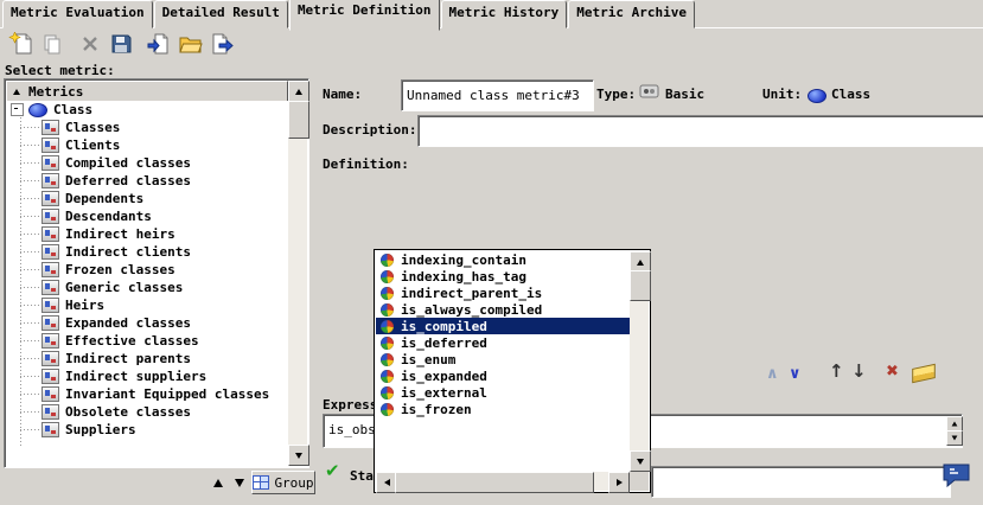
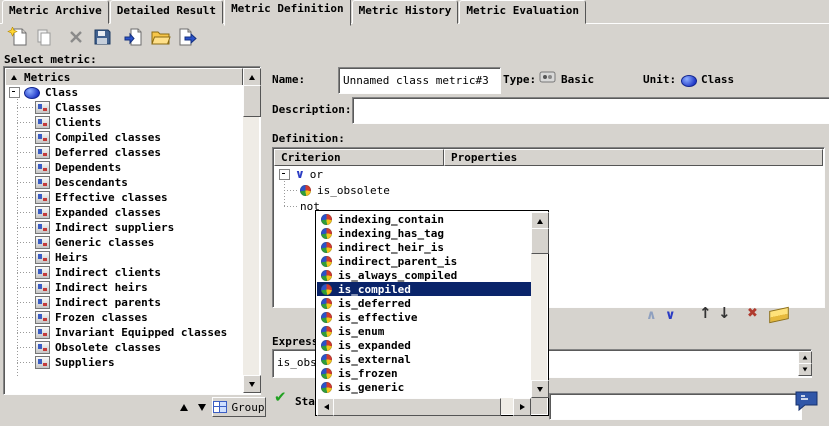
- Metric Evaluation
+ Metric Archive
  Detailed Result
  Metric Definition
  Metric History
- Metric Archive
+ Metric Evaluation
  Select metric:
  Metrics
  Class
  Classes
  Clients
  Compiled classes
  Deferred classes
  Dependents
  Descendants
- Indirect heirs
+ Effective classes
- Indirect clients
+ Expanded classes
- Frozen classes
+ Indirect suppliers
  Generic classes
  Heirs
- Expanded classes
+ Indirect clients
- Effective classes
+ Indirect heirs
  Indirect parents
- Indirect suppliers
+ Frozen classes
  Invariant Equipped classes
  Obsolete classes
  Suppliers
  Group
  Name:
  Unnamed class metric#3
  Type:
  Basic
  Unit:
  Class
  Description:
  Definition:
+ Criterion
+ Properties
+ or
+ is_obsolete
+ not
  Sta
  indexing_contain
  indexing_has_tag
+ indirect_heir_is
  indirect_parent_is
  is_always_compiled
  is_compiled
  is_deferred
+ is_effective
  is_enum
  is_expanded
  is_external
  is_frozen
+ is_generic
